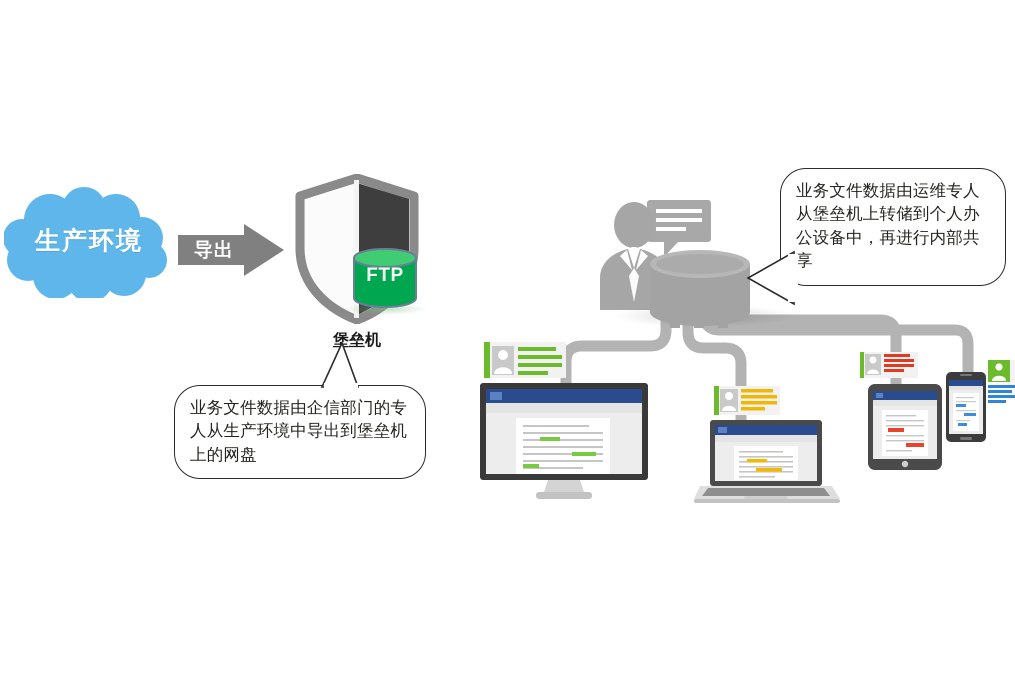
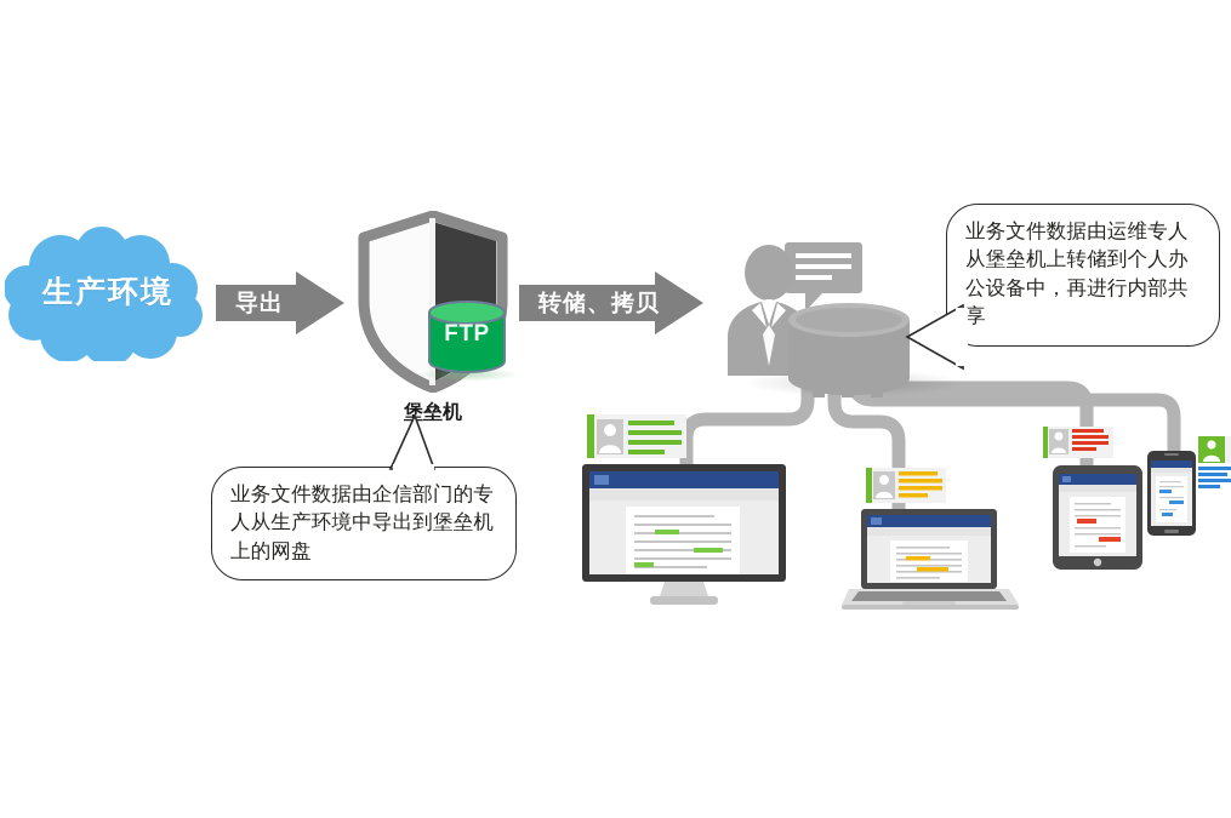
  生产环境
  导出
  FTP
  堡垒机
+ 转储、拷贝
  业务文件数据由企信部门的专人从生产环境中导出到堡垒机上的网盘
  业务文件数据由运维专人从堡垒机上转储到个人办公设备中，再进行内部共享
